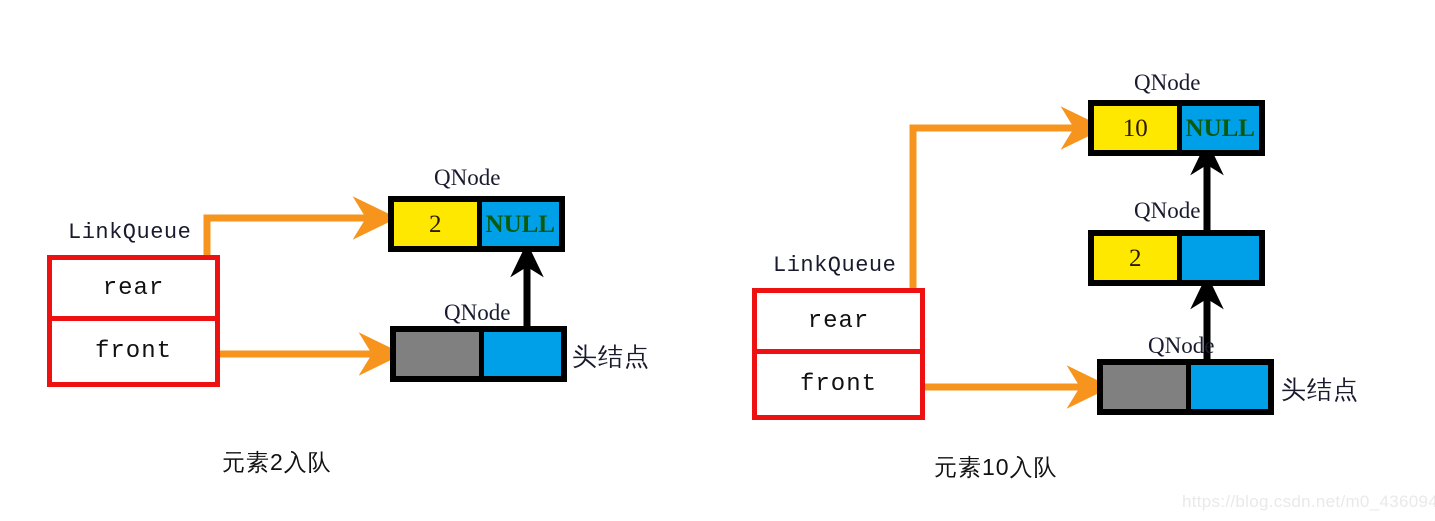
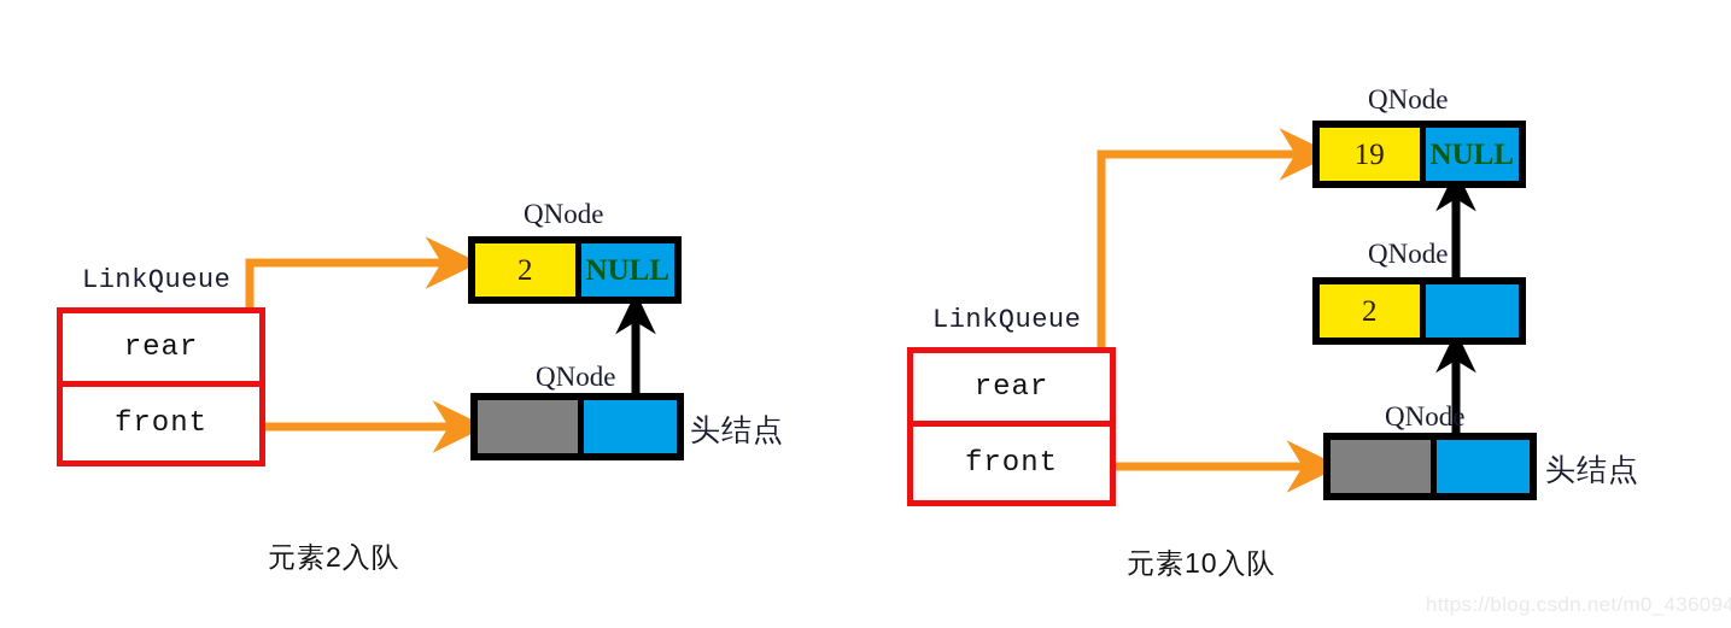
  LinkQueue
  rear
  front
  QNode
  2
  NULL
  QNode
  头结点
  元素2入队
  LinkQueue
  rear
  front
  QNode
- 10
+ 19
  NULL
  QNode
  2
  QNode
  头结点
  元素10入队
